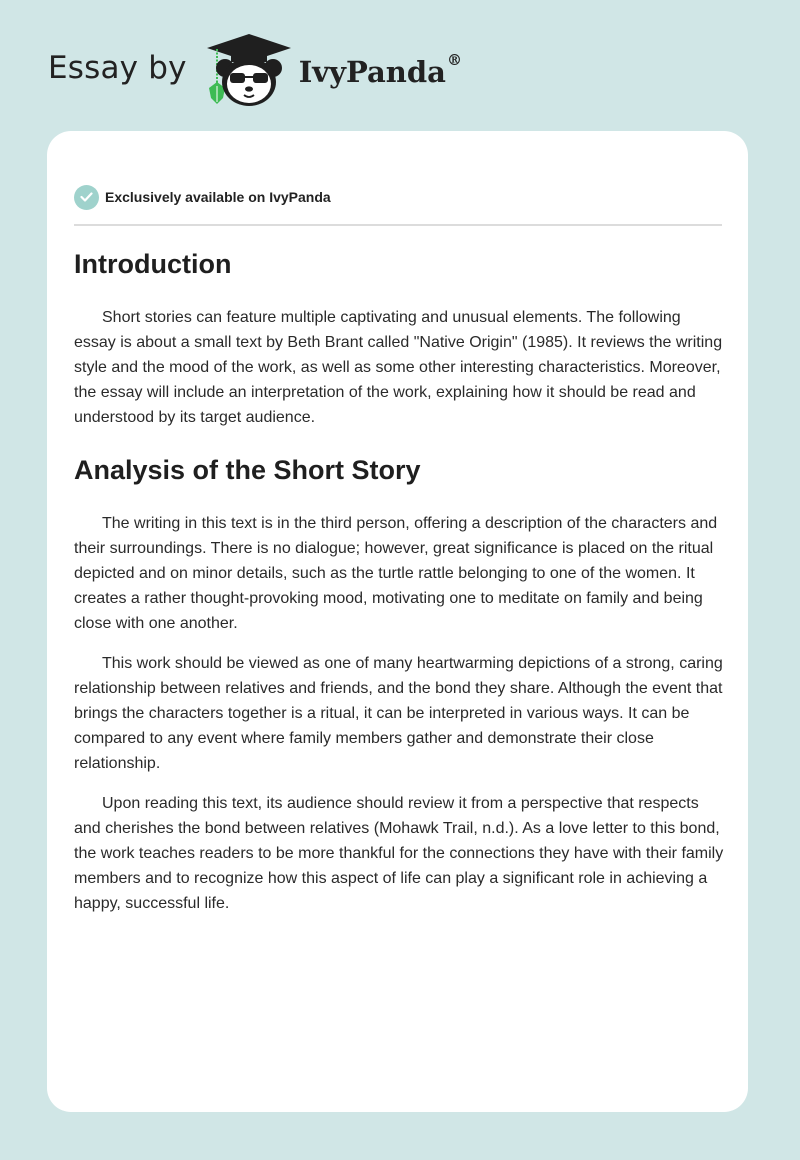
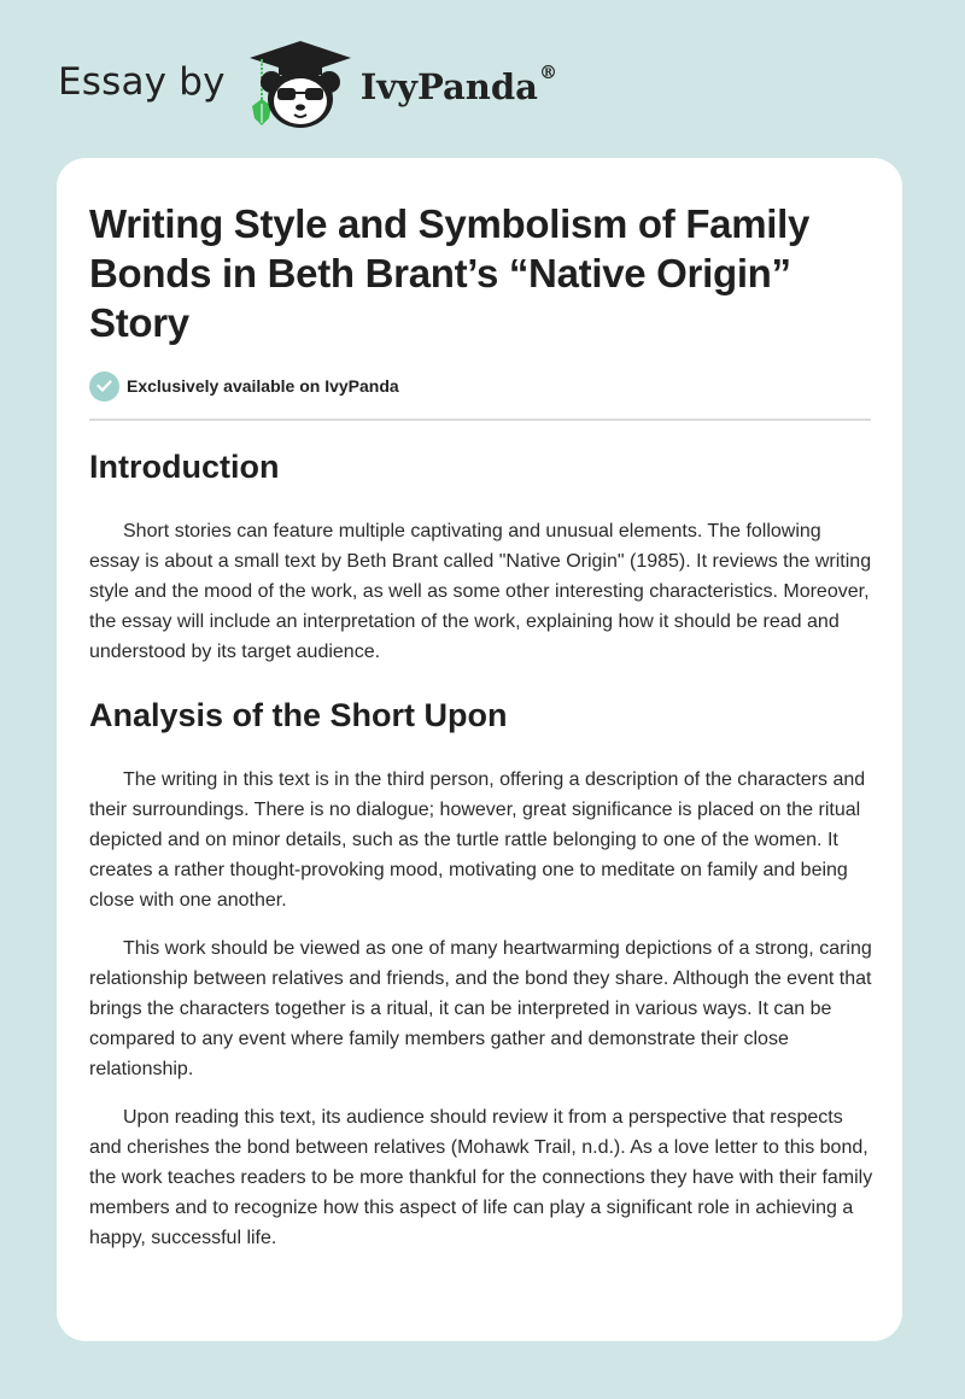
  Essay by
  IvyPanda®
+ Writing Style and Symbolism of Family Bonds in Beth Brant’s “Native Origin” Story
  Exclusively available on IvyPanda
  Introduction
  Short stories can feature multiple captivating and unusual elements. The following essay is about a small text by Beth Brant called "Native Origin" (1985). It reviews the writing style and the mood of the work, as well as some other interesting characteristics. Moreover, the essay will include an interpretation of the work, explaining how it should be read and understood by its target audience.
- Analysis of the Short Story
+ Analysis of the Short Upon
  The writing in this text is in the third person, offering a description of the characters and their surroundings. There is no dialogue; however, great significance is placed on the ritual depicted and on minor details, such as the turtle rattle belonging to one of the women. It creates a rather thought-provoking mood, motivating one to meditate on family and being close with one another.
  This work should be viewed as one of many heartwarming depictions of a strong, caring relationship between relatives and friends, and the bond they share. Although the event that brings the characters together is a ritual, it can be interpreted in various ways. It can be compared to any event where family members gather and demonstrate their close relationship.
  Upon reading this text, its audience should review it from a perspective that respects and cherishes the bond between relatives (Mohawk Trail, n.d.). As a love letter to this bond, the work teaches readers to be more thankful for the connections they have with their family members and to recognize how this aspect of life can play a significant role in achieving a happy, successful life.
